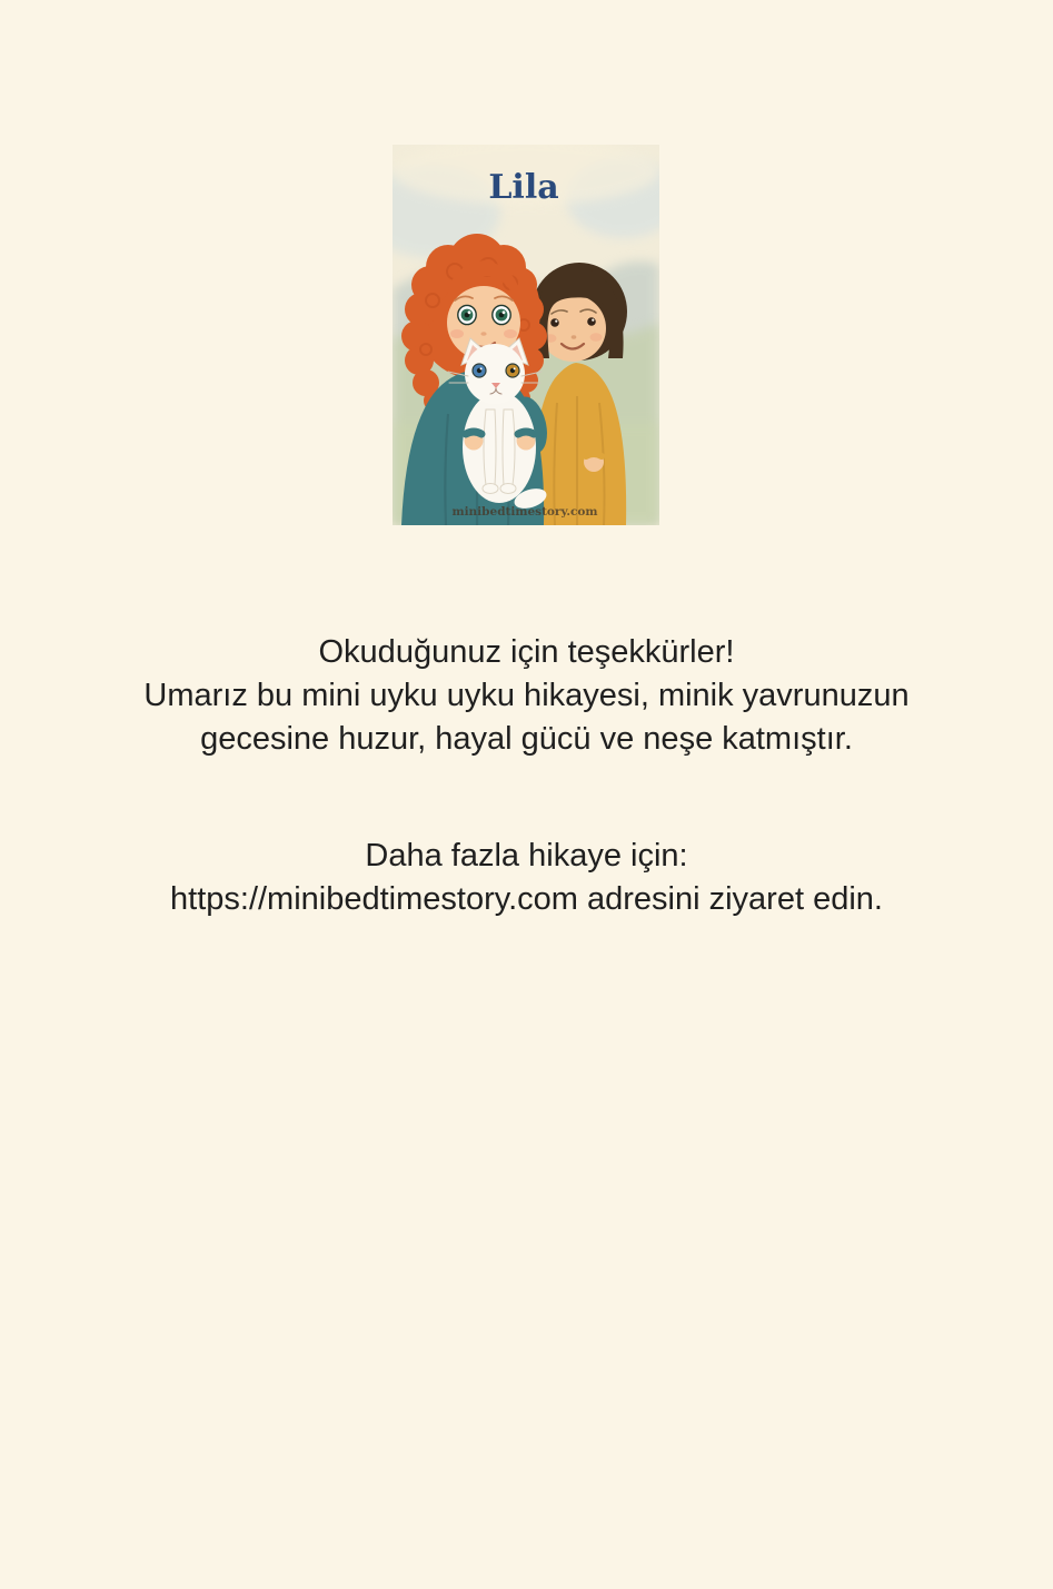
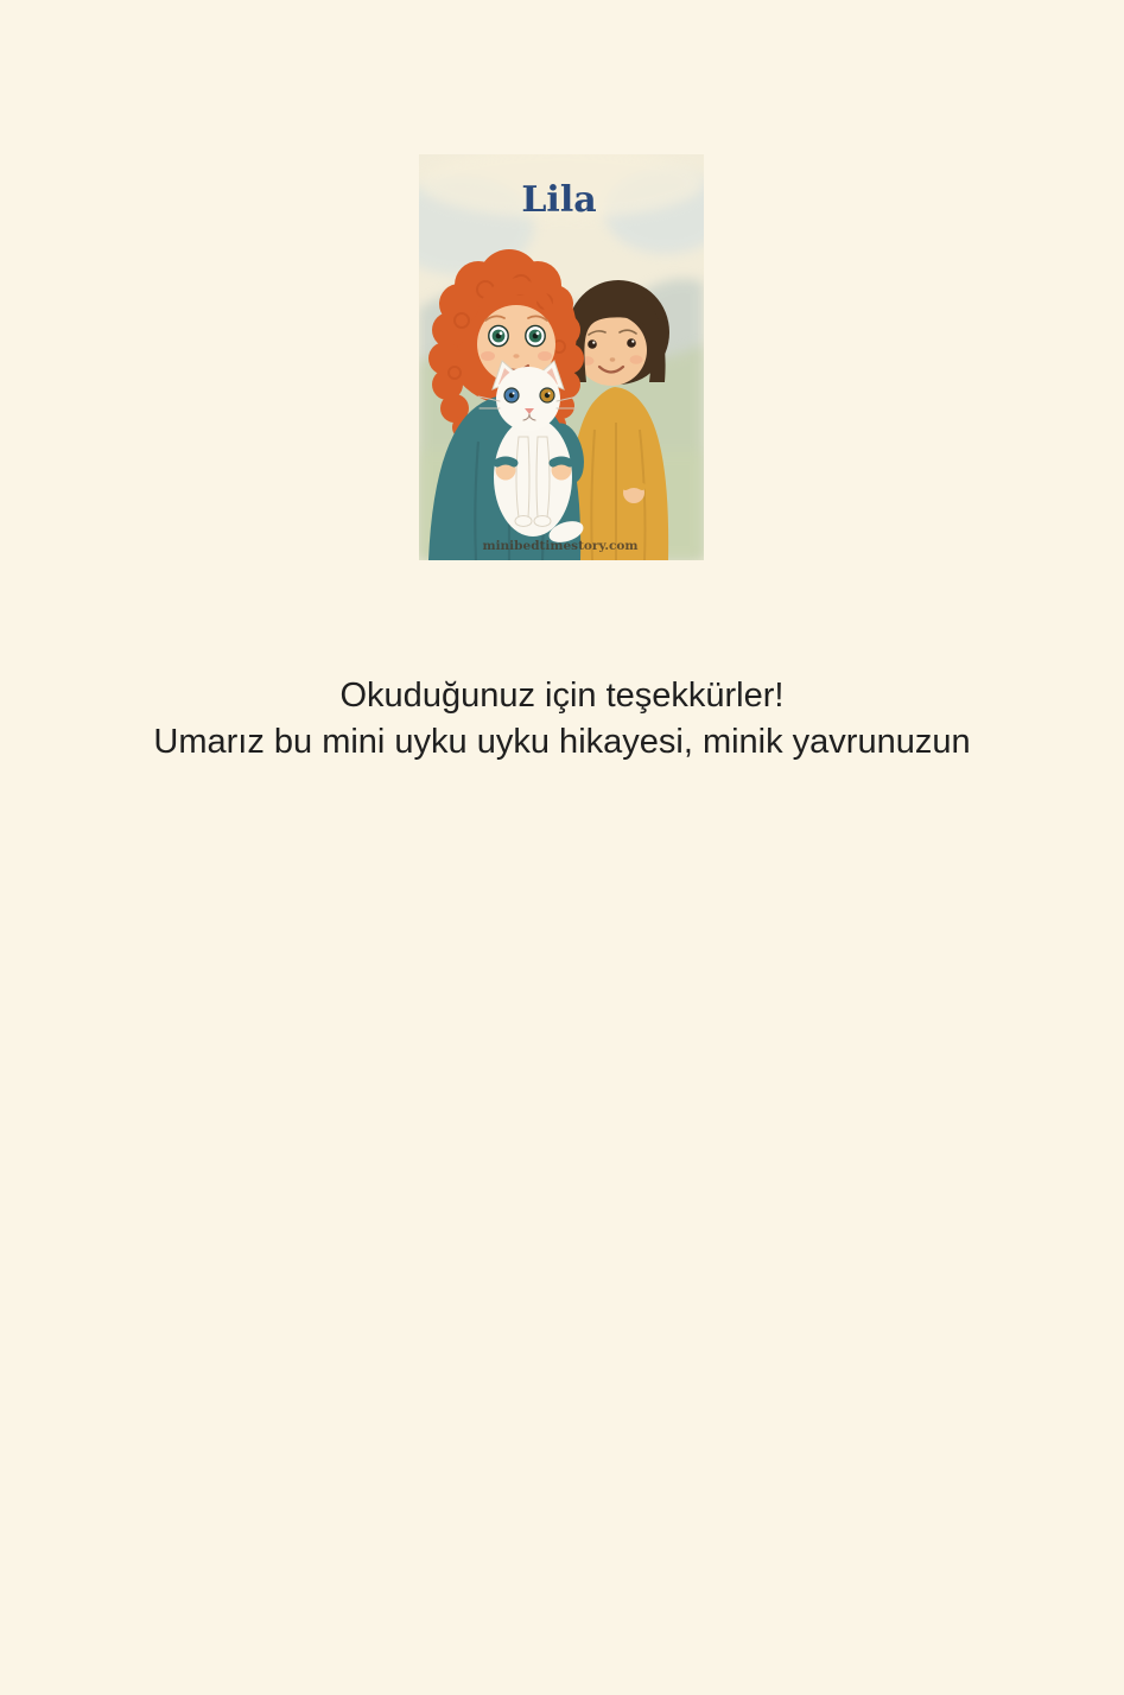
  Lila
  minibedtimestory.com
  Okuduğunuz için teşekkürler!
  Umarız bu mini uyku uyku hikayesi, minik yavrunuzun
- gecesine huzur, hayal gücü ve neşe katmıştır.
- Daha fazla hikaye için:
- https://minibedtimestory.com adresini ziyaret edin.
